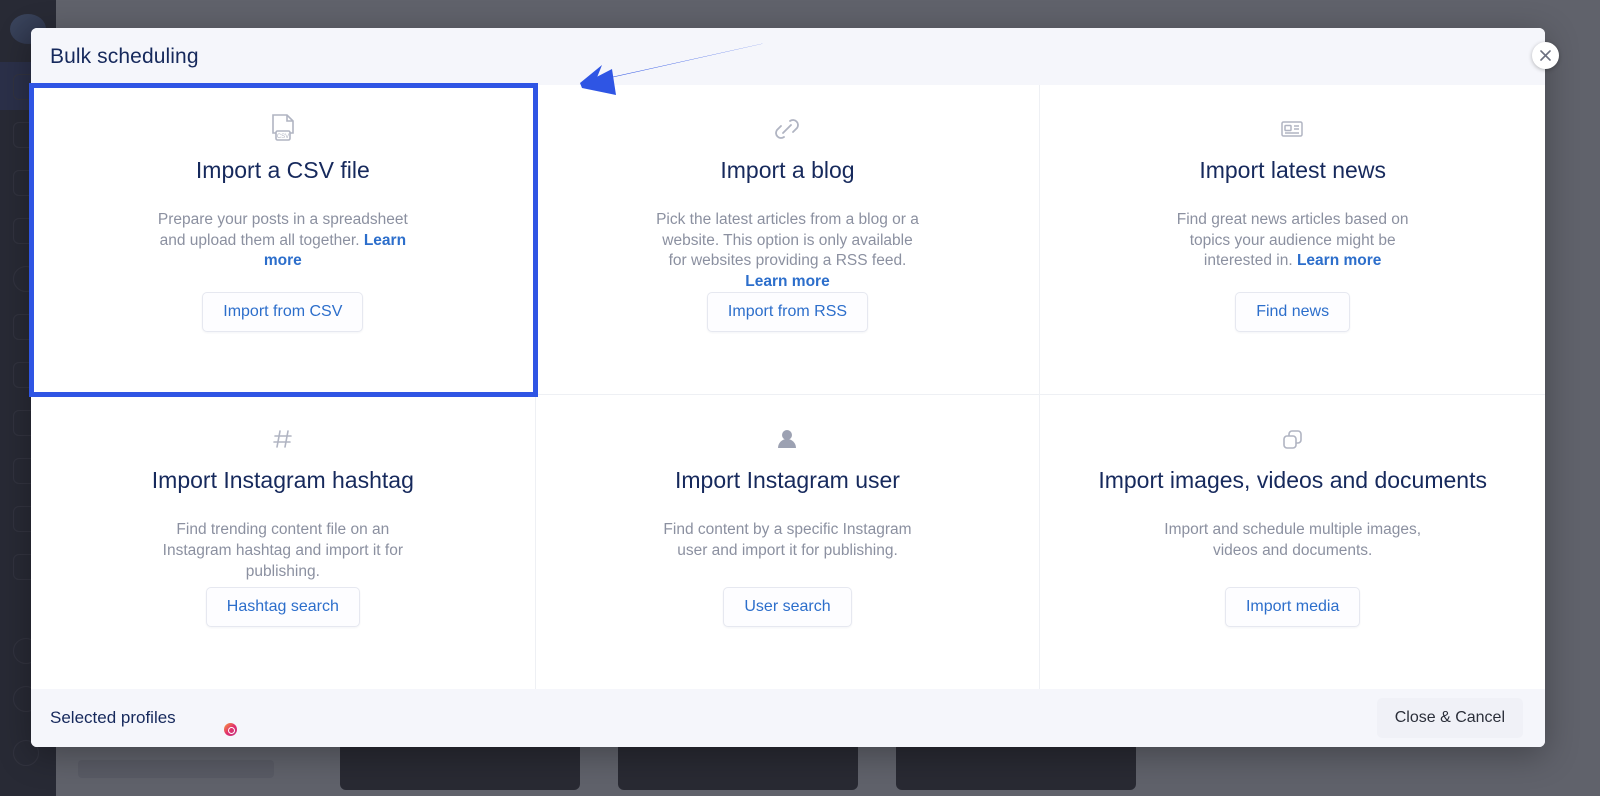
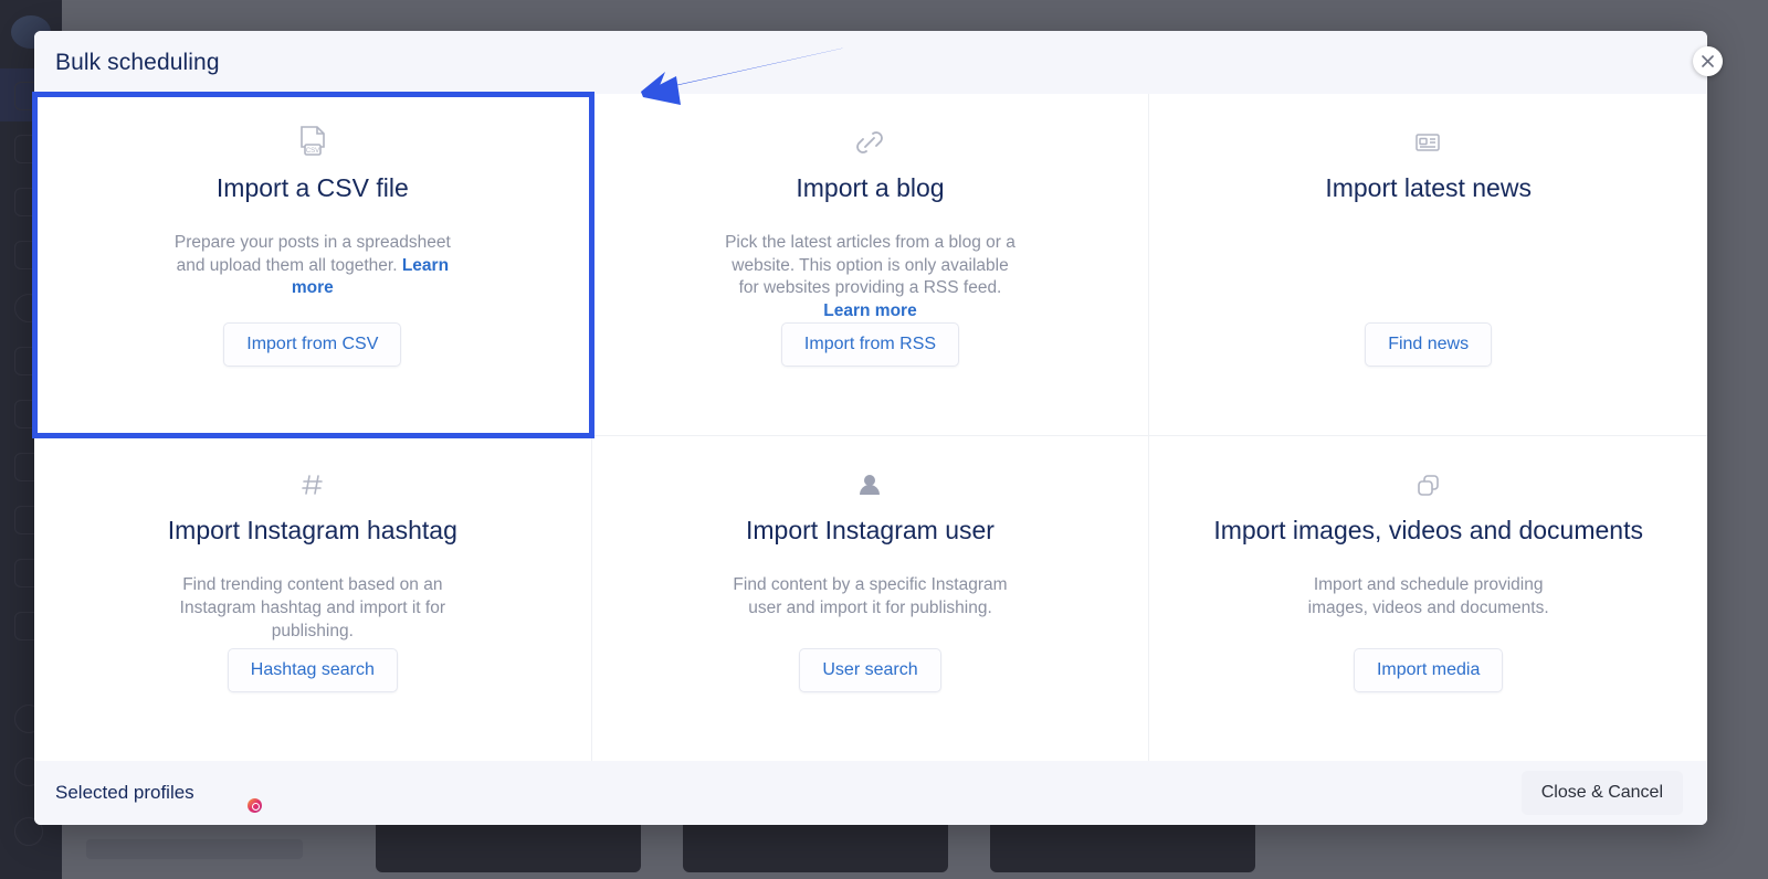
  Bulk scheduling
  Import a CSV file
  Prepare your posts in a spreadsheet and upload them all together. Learn more
  Import from CSV
  Import a blog
  Pick the latest articles from a blog or a website. This option is only available for websites providing a RSS feed. Learn more
  Import from RSS
  Import latest news
- Find great news articles based on topics your audience might be interested in. Learn more
  Find news
  Import Instagram hashtag
- Find trending content file on an Instagram hashtag and import it for publishing.
+ Find trending content based on an Instagram hashtag and import it for publishing.
  Hashtag search
  Import Instagram user
  Find content by a specific Instagram user and import it for publishing.
  User search
  Import images, videos and documents
- Import and schedule multiple images, videos and documents.
+ Import and schedule providing images, videos and documents.
  Import media
  Selected profiles
  Close & Cancel
